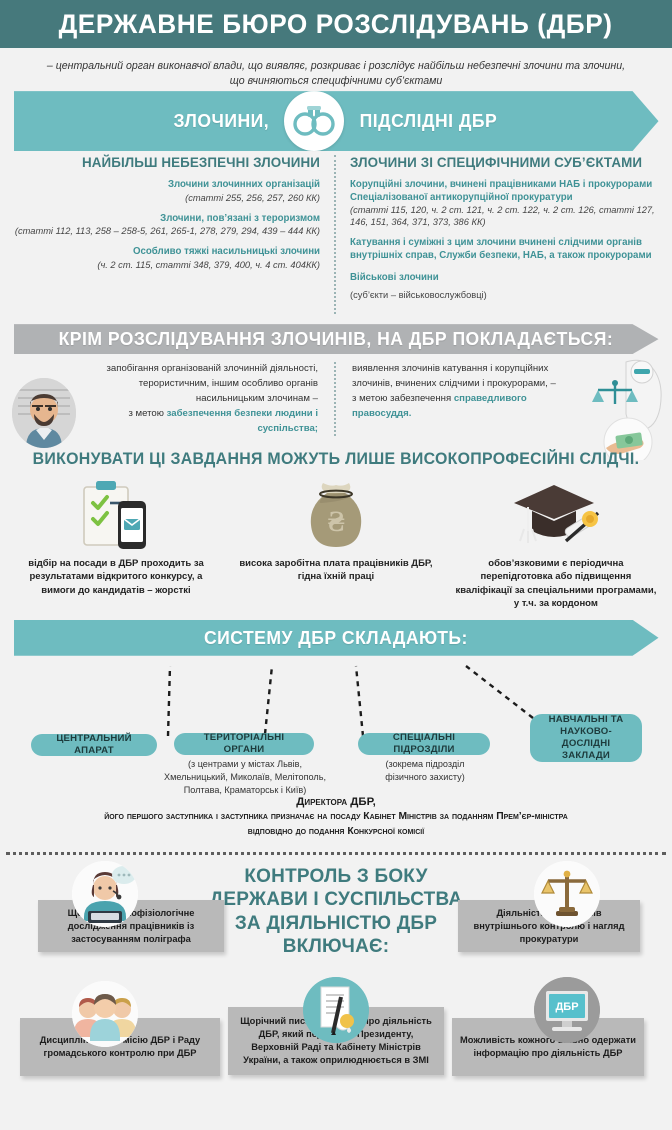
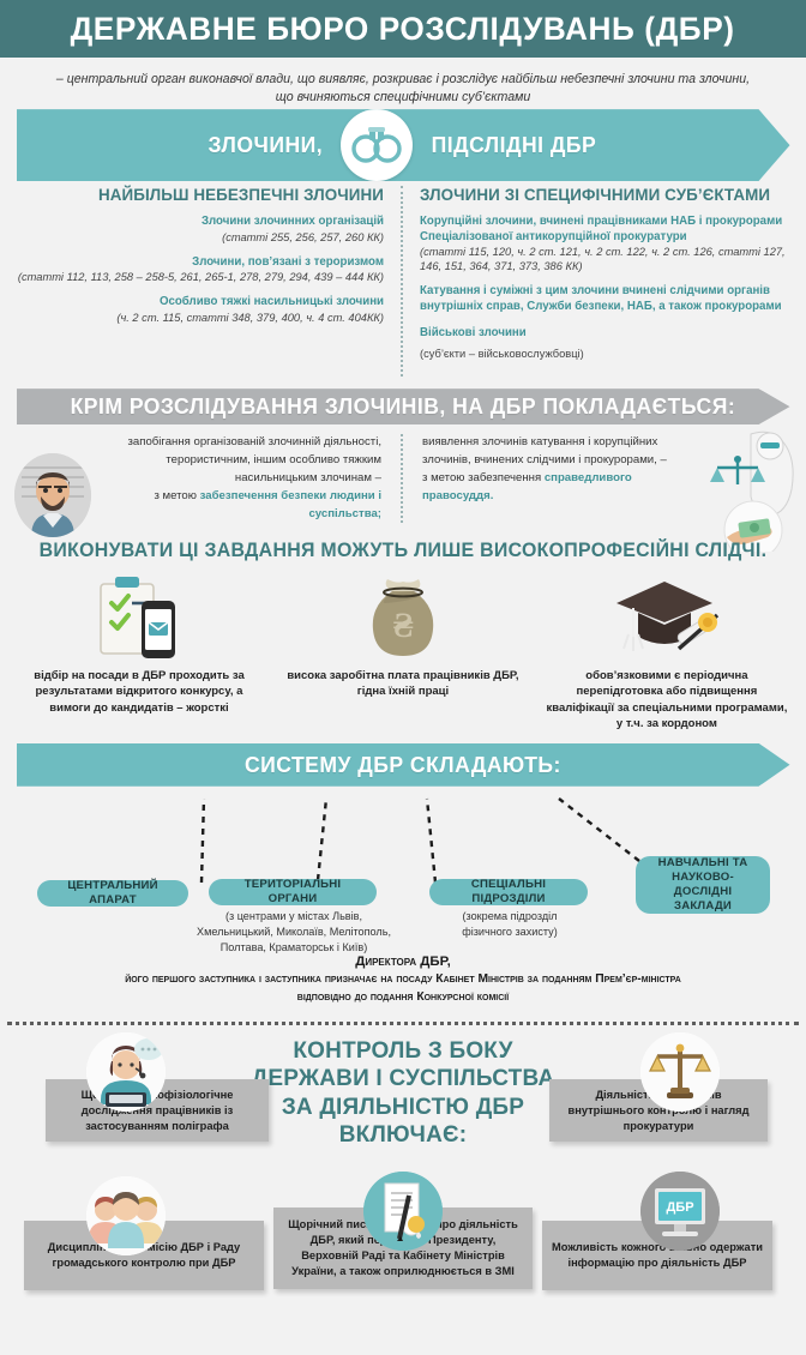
  ДЕРЖАВНЕ БЮРО РОЗСЛІДУВАНЬ (ДБР)
  – центральний орган виконавчої влади, що виявляє, розкриває і розслідує найбільш небезпечні злочини та злочини, що вчиняються специфічними суб’єктами
  ЗЛОЧИНИ,
  ПІДСЛІДНІ ДБР
  НАЙБІЛЬШ НЕБЕЗПЕЧНІ ЗЛОЧИНИ
  Злочини злочинних організацій
  (статті 255, 256, 257, 260 КК)
  Злочини, пов’язані з тероризмом
  (статті 112, 113, 258 – 258-5, 261, 265-1, 278, 279, 294, 439 – 444 КК)
  Особливо тяжкі насильницькі злочини
  (ч. 2 ст. 115, статті 348, 379, 400, ч. 4 ст. 404КК)
  ЗЛОЧИНИ ЗІ СПЕЦИФІЧНИМИ СУБ’ЄКТАМИ
  Корупційні злочини, вчинені працівниками НАБ і прокурорами Спеціалізованої антикорупційної прокуратури
  (статті 115, 120, ч. 2 ст. 121, ч. 2 ст. 122, ч. 2 ст. 126, статті 127, 146, 151, 364, 371, 373, 386 КК)
  Катування і суміжні з цим злочини вчинені слідчими органів внутрішніх справ, Служби безпеки, НАБ, а також прокурорами
  Військові злочини
  (суб’єкти – військовослужбовці)
  КРІМ РОЗСЛІДУВАННЯ ЗЛОЧИНІВ, НА ДБР ПОКЛАДАЄТЬСЯ:
- запобігання організованій злочинній діяльності, терористичним, іншим особливо органів насильницьким злочинам –
+ запобігання організованій злочинній діяльності, терористичним, іншим особливо тяжким насильницьким злочинам –
  з метою забезпечення безпеки людини і суспільства;
  виявлення злочинів катування і корупційних злочинів, вчинених слідчими і прокурорами, –
  з метою забезпечення справедливого правосуддя.
  ВИКОНУВАТИ ЦІ ЗАВДАННЯ МОЖУТЬ ЛИШЕ ВИСОКОПРОФЕСІЙНІ СЛІДЧІ.
  відбір на посади в ДБР проходить за результатами відкритого конкурсу, а вимоги до кандидатів – жорсткі
  ₴
  висока заробітна плата працівників ДБР, гідна їхній праці
  обов’язковими є періодична перепідготовка або підвищення кваліфікації за спеціальними програмами, у т.ч. за кордоном
  СИСТЕМУ ДБР СКЛАДАЮТЬ:
  ЦЕНТРАЛЬНИЙ АПАРАТ
  ТЕРИТОРІАЛЬНІ ОРГАНИ
  (з центрами у містах Львів, Хмельницький, Миколаїв, Мелітополь, Полтава, Краматорськ і Київ)
  СПЕЦІАЛЬНІ ПІДРОЗДІЛИ
  (зокрема підрозділ фізичного захисту)
  НАВЧАЛЬНІ ТА НАУКОВО-ДОСЛІДНІ ЗАКЛАДИ
  Директора ДБР,
  його першого заступника і заступника призначає на посаду Кабінет Міністрів за поданням Прем’єр-міністра
  відповідно до подання Конкурсної комісії
  КОНТРОЛЬ З БОКУ ЕРЖАВИ І СУСПІЛЬСТВА ЗА ДІЯЛЬНІСТЮ ДБР ВКЛЮЧАЄ:
  Щофізіологічне досліня працівників із застосуванням поліграфа
  Діяльністів внутрішнього коню і нагляд прокуратури
  Дисциплімісію ДБР і Раду громадського контролю при ДБР
  Щорічний писро діяльність ДБР, який п Президенту, Верховній Раді та Кабінету Міністрів України, а також оприлюднюється в ЗМІ
  ДБР
  Можливість кожногоно одержати інформацію про діяльність ДБР
